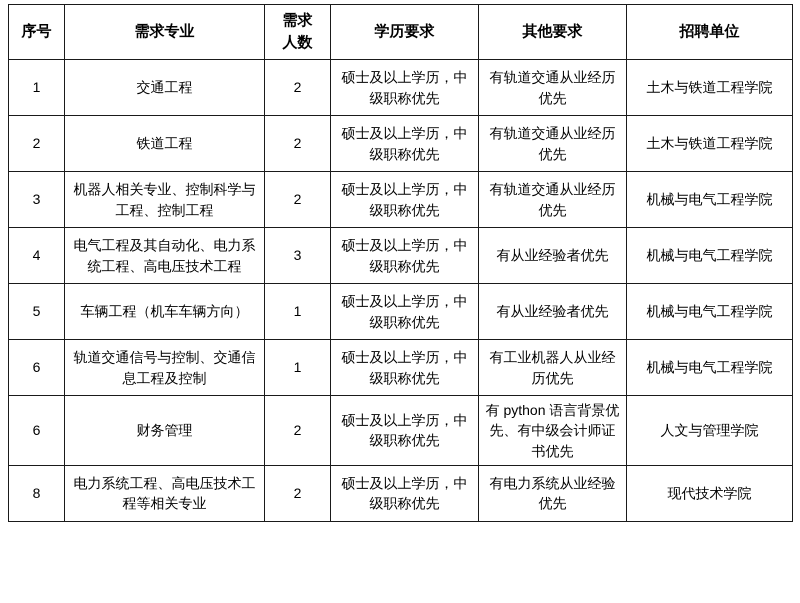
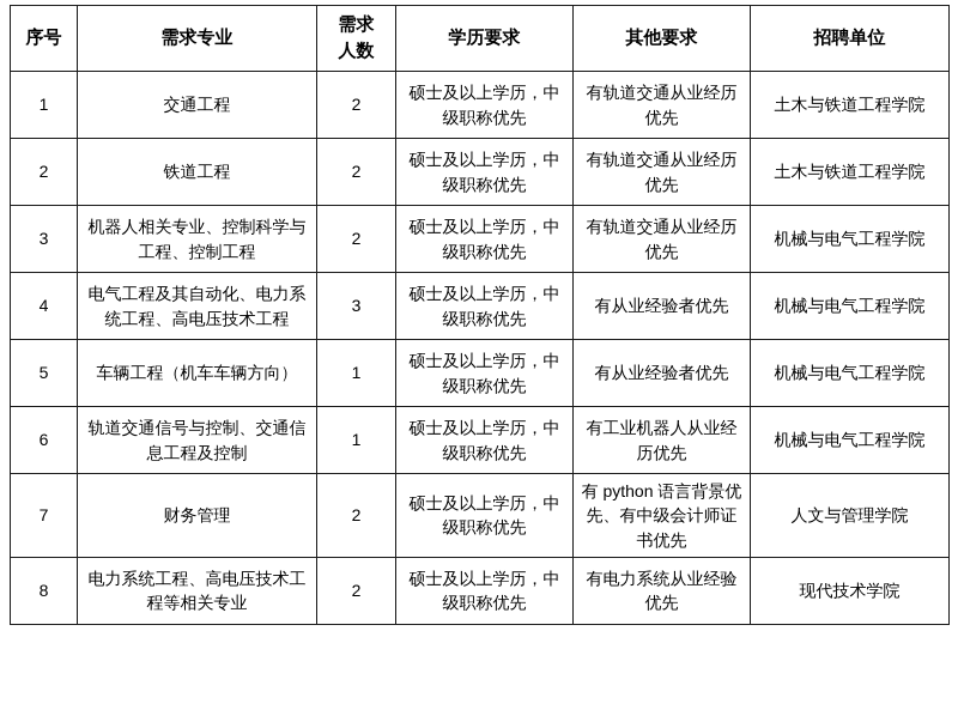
  序号	需求专业	需求 人数	学历要求	其他要求	招聘单位
  1	交通工程	2	硕士及以上学历，中级职称优先	有轨道交通从业经历优先	土木与铁道工程学院
  2	铁道工程	2	硕士及以上学历，中级职称优先	有轨道交通从业经历优先	土木与铁道工程学院
  3	机器人相关专业、控制科学与工程、控制工程	2	硕士及以上学历，中级职称优先	有轨道交通从业经历优先	机械与电气工程学院
  4	电气工程及其自动化、电力系统工程、高电压技术工程	3	硕士及以上学历，中级职称优先	有从业经验者优先	机械与电气工程学院
  5	车辆工程（机车车辆方向）	1	硕士及以上学历，中级职称优先	有从业经验者优先	机械与电气工程学院
  6	轨道交通信号与控制、交通信息工程及控制	1	硕士及以上学历，中级职称优先	有工业机器人从业经历优先	机械与电气工程学院
- 6	财务管理	2	硕士及以上学历，中级职称优先	有 python 语言背景优先、有中级会计师证书优先	人文与管理学院
+ 7	财务管理	2	硕士及以上学历，中级职称优先	有 python 语言背景优先、有中级会计师证书优先	人文与管理学院
  8	电力系统工程、高电压技术工程等相关专业	2	硕士及以上学历，中级职称优先	有电力系统从业经验优先	现代技术学院
